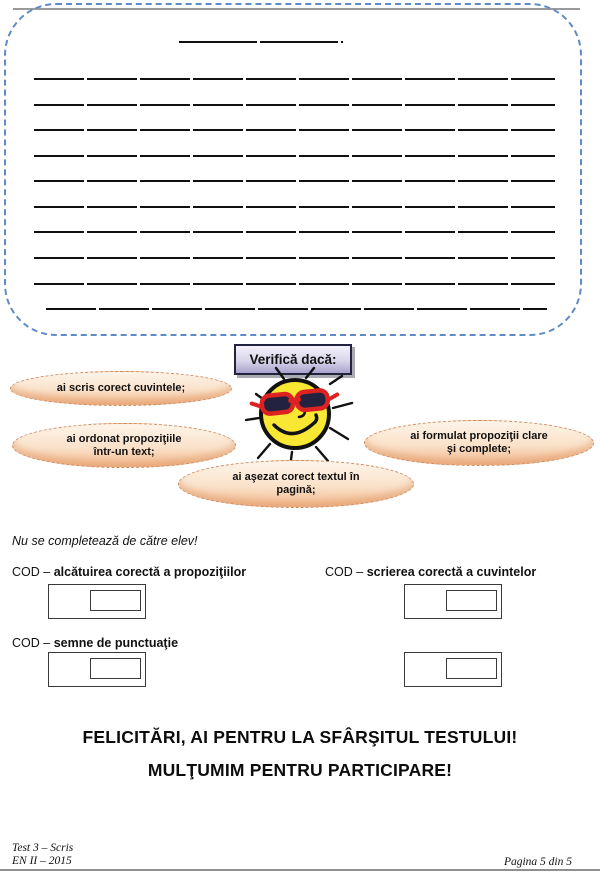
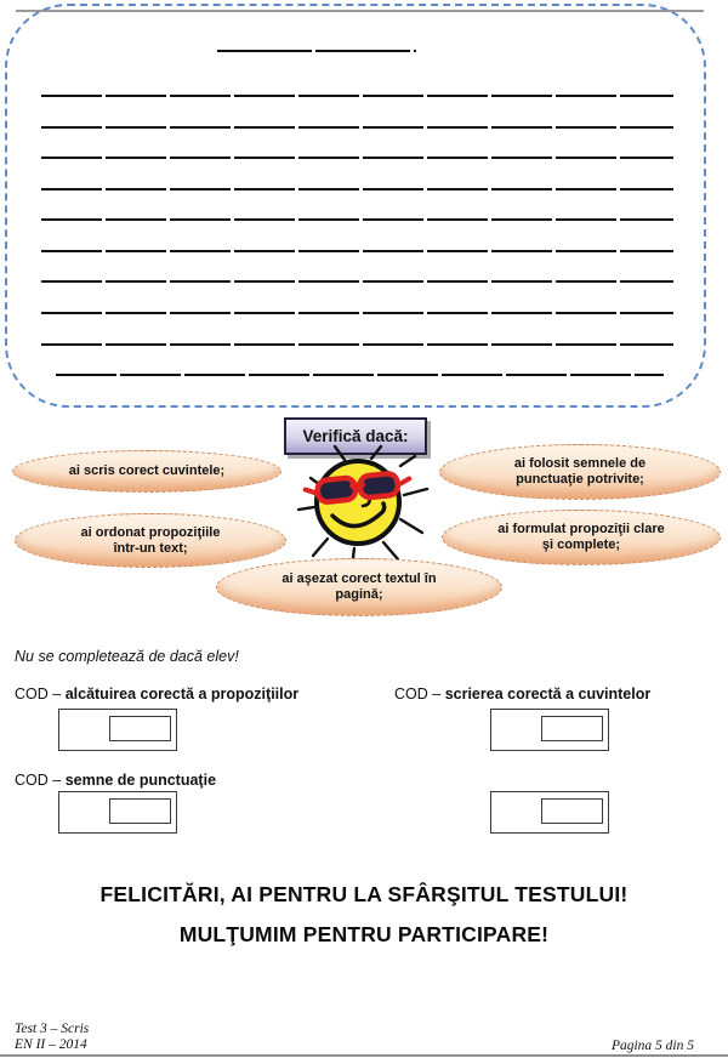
  Verifică dacă:
  ai scris corect cuvintele;
  ai ordonat propoziţiile
  într-un text;
  ai aşezat corect textul în
  pagină;
+ ai folosit semnele de
+ punctuaţie potrivite;
  ai formulat propoziţii clare
  şi complete;
- Nu se completează de către elev!
+ Nu se completează de dacă elev!
  COD – alcătuirea corectă a propoziţiilor
  COD – scrierea corectă a cuvintelor
  COD – semne de punctuaţie
  FELICITĂRI, AI PENTRU LA SFÂRŞITUL TESTULUI!
  MULŢUMIM PENTRU PARTICIPARE!
  Test 3 – Scris
- EN II – 2015
+ EN II – 2014
  Pagina 5 din 5
